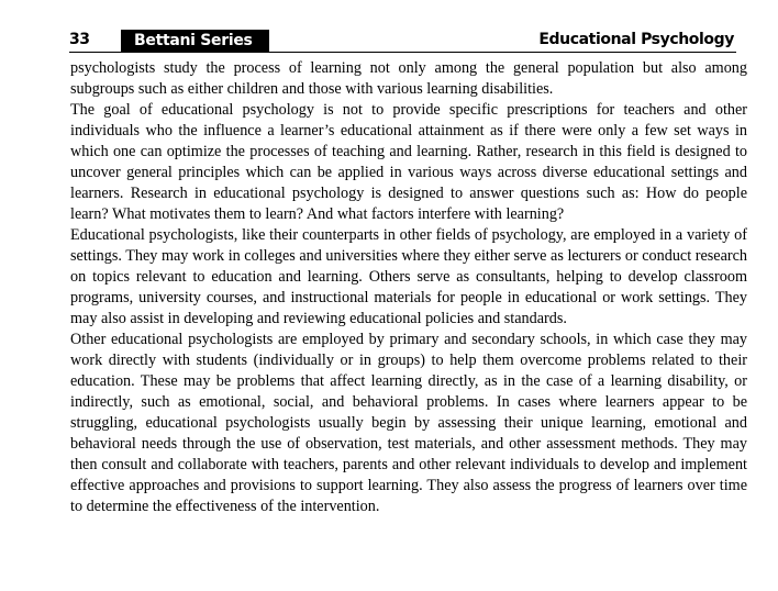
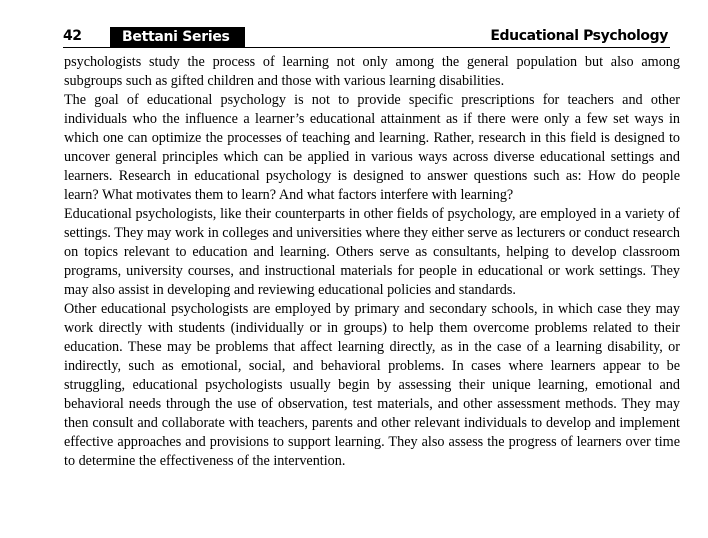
- 33
+ 42
  Bettani Series
  Educational Psychology
- psychologists study the process of learning not only among the general population but also among subgroups such as either children and those with various learning disabilities.
+ psychologists study the process of learning not only among the general population but also among subgroups such as gifted children and those with various learning disabilities.
  The goal of educational psychology is not to provide specific prescriptions for teachers and other individuals who the influence a learner’s educational attainment as if there were only a few set ways in which one can optimize the processes of teaching and learning. Rather, research in this field is designed to uncover general principles which can be applied in various ways across diverse educational settings and learners. Research in educational psychology is designed to answer questions such as: How do people learn? What motivates them to learn? And what factors interfere with learning?
  Educational psychologists, like their counterparts in other fields of psychology, are employed in a variety of settings. They may work in colleges and universities where they either serve as lecturers or conduct research on topics relevant to education and learning. Others serve as consultants, helping to develop classroom programs, university courses, and instructional materials for people in educational or work settings. They may also assist in developing and reviewing educational policies and standards.
  Other educational psychologists are employed by primary and secondary schools, in which case they may work directly with students (individually or in groups) to help them overcome problems related to their education. These may be problems that affect learning directly, as in the case of a learning disability, or indirectly, such as emotional, social, and behavioral problems. In cases where learners appear to be struggling, educational psychologists usually begin by assessing their unique learning, emotional and behavioral needs through the use of observation, test materials, and other assessment methods. They may then consult and collaborate with teachers, parents and other relevant individuals to develop and implement effective approaches and provisions to support learning. They also assess the progress of learners over time to determine the effectiveness of the intervention.
